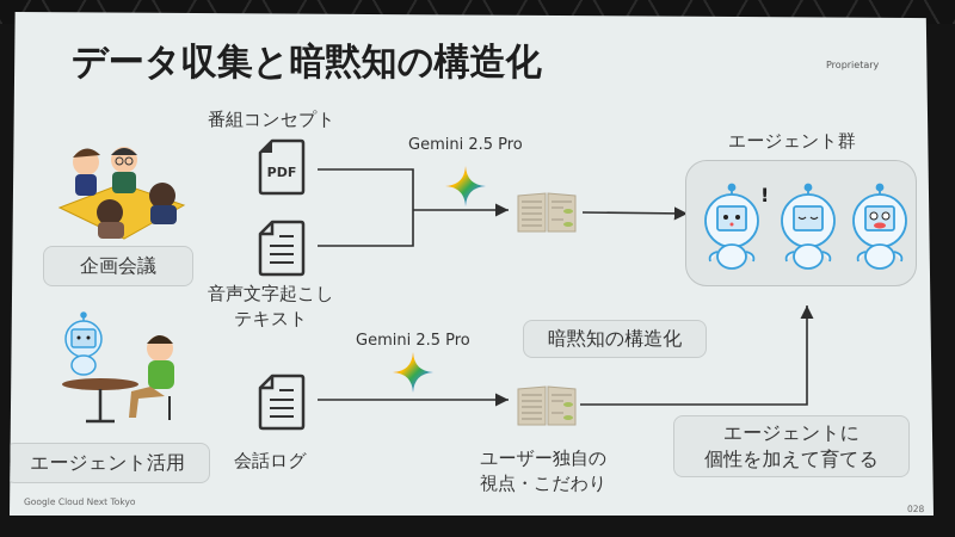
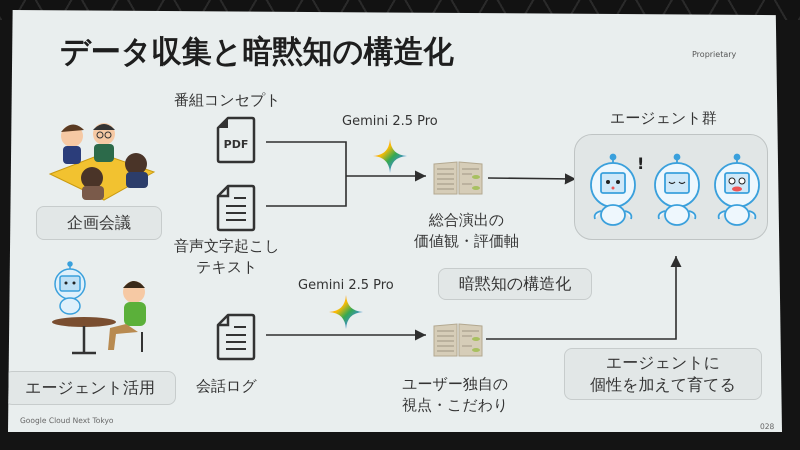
  データ収集と暗黙知の構造化
  Proprietary
  企画会議
  エージェント活用
  番組コンセプト
  PDF
  音声文字起こし
  テキスト
  Gemini 2.5 Pro
+ 総合演出の
+ 価値観・評価軸
  暗黙知の構造化
  エージェント群
  !
  Gemini 2.5 Pro
  会話ログ
  ユーザー独自の
  視点・こだわり
  エージェントに
  個性を加えて育てる
  Google Cloud Next Tokyo
  028
